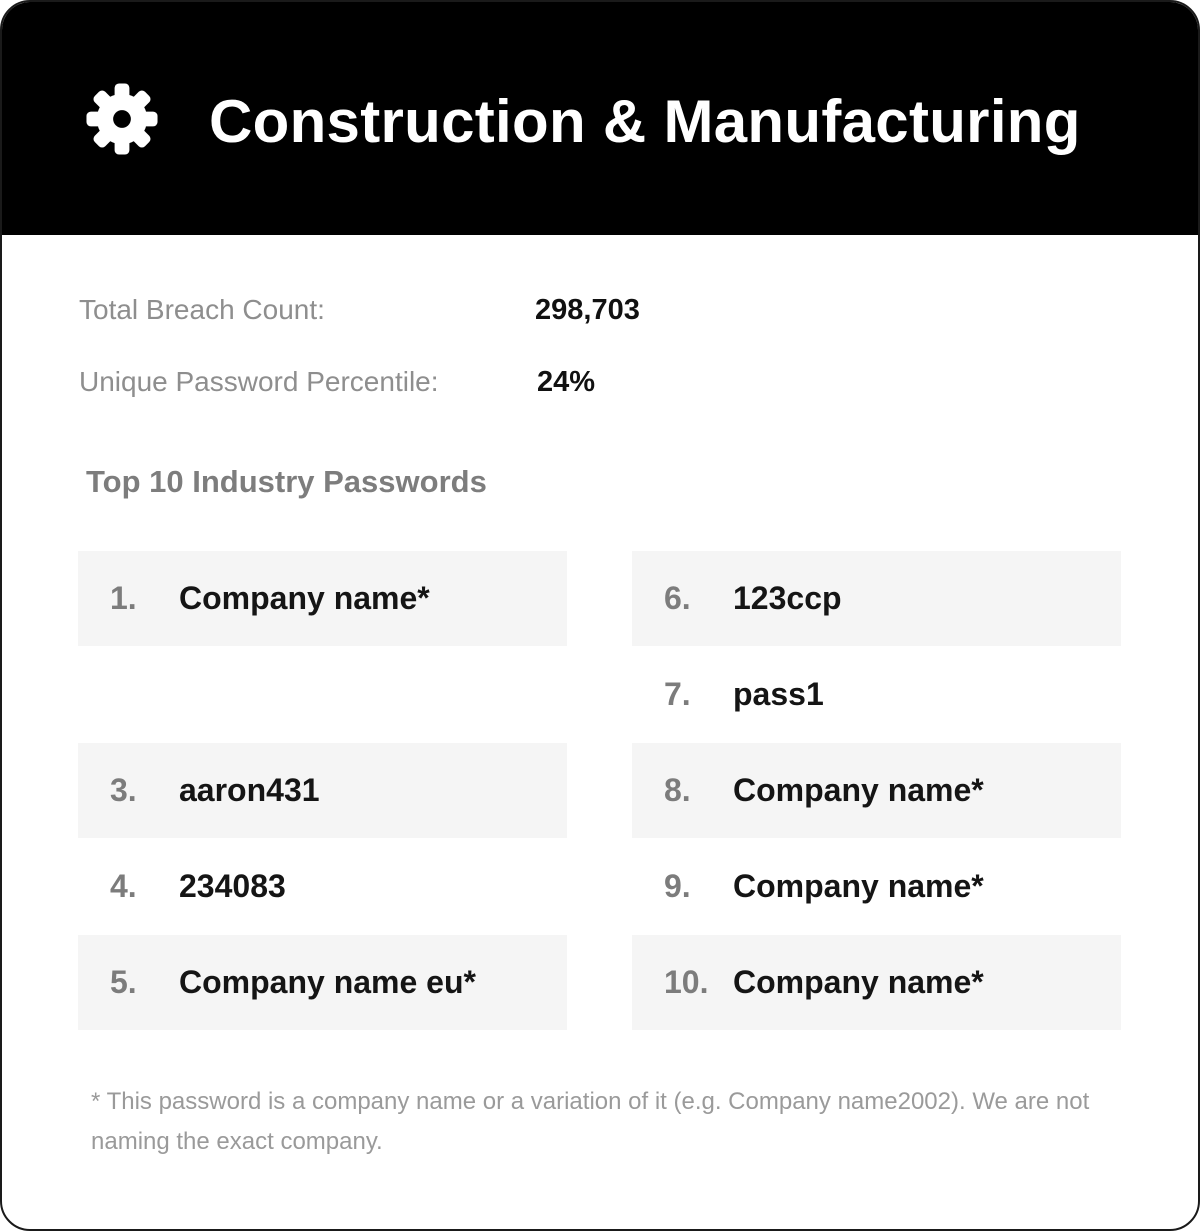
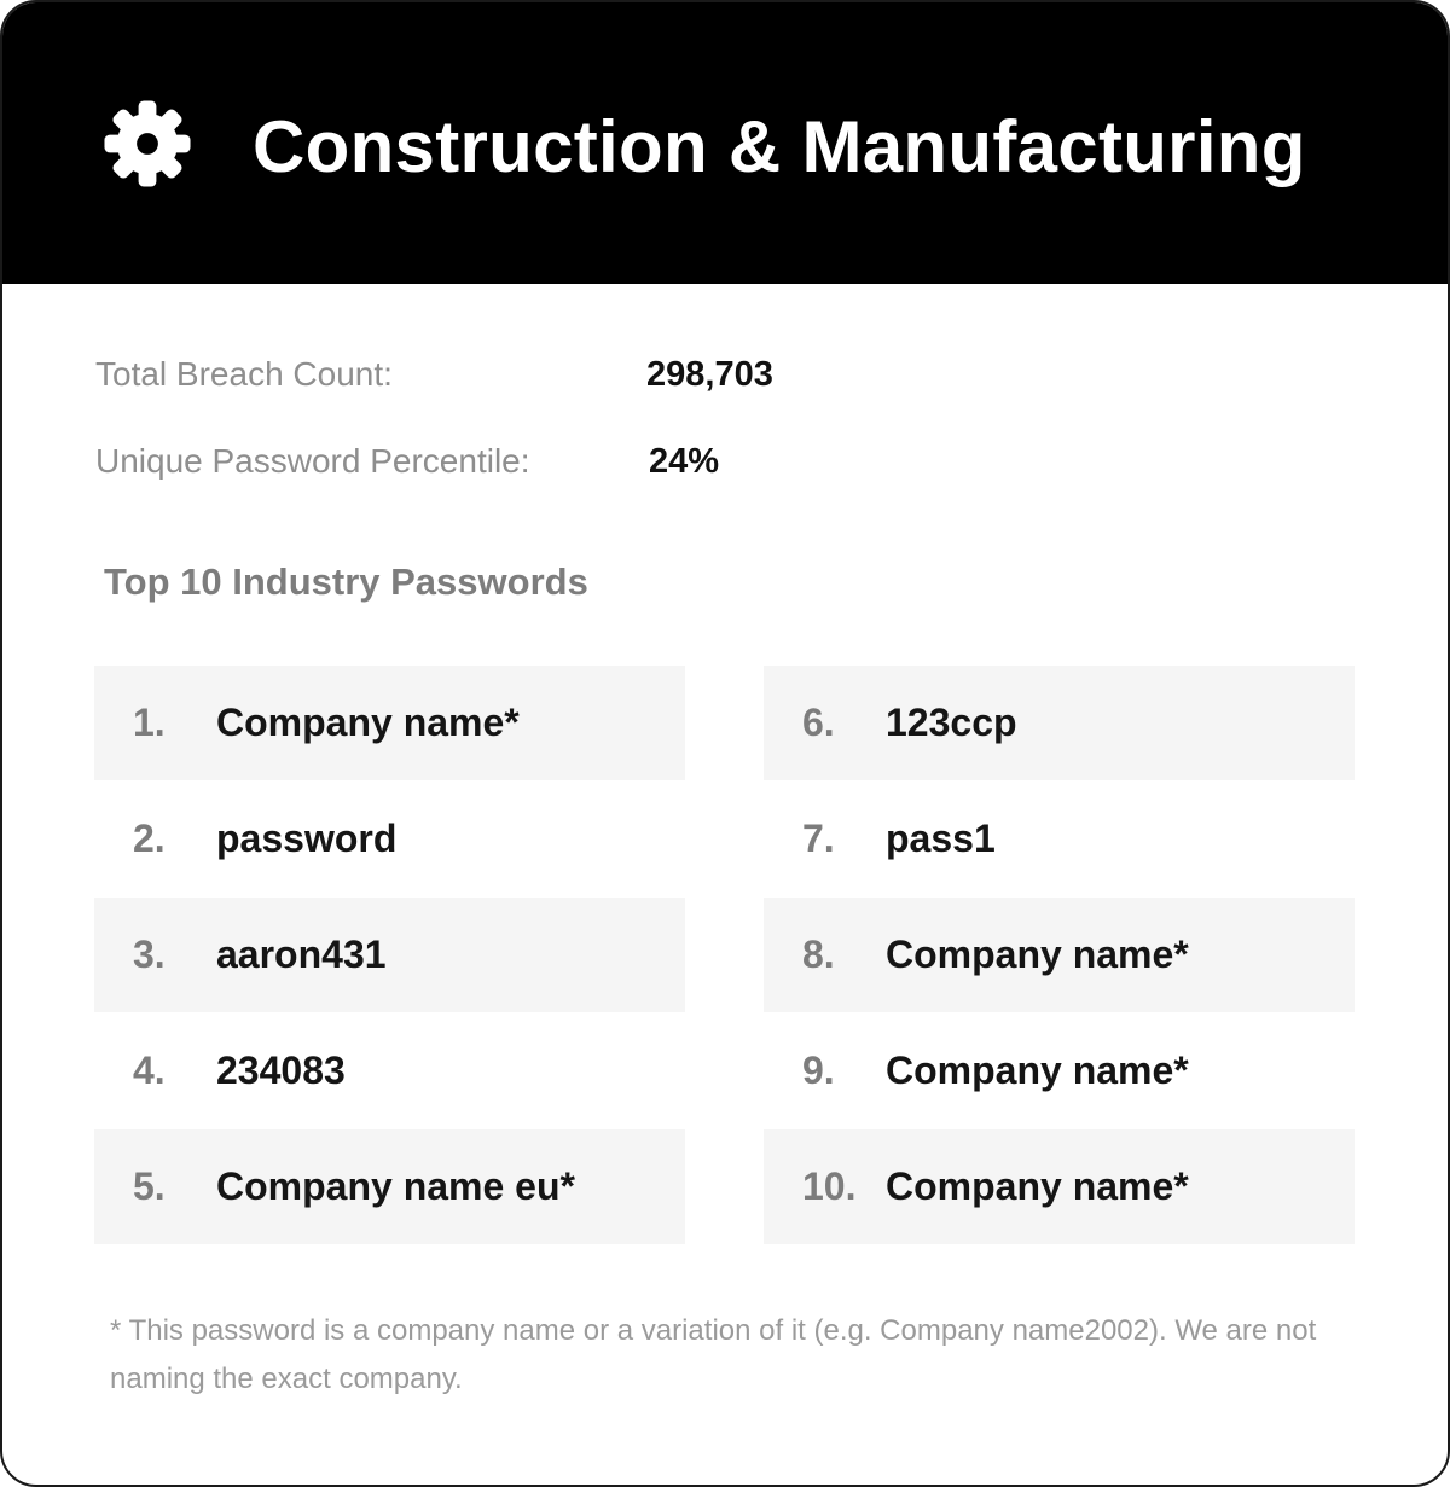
  Construction & Manufacturing
  Total Breach Count:
  298,703
  Unique Password Percentile:
  24%
  Top 10 Industry Passwords
  1.
  Company name*
+ 2.
+ password
  3.
  aaron431
  4.
  234083
  5.
  Company name eu*
  6.
  123ccp
  7.
  pass1
  8.
  Company name*
  9.
  Company name*
  10.
  Company name*
  * This password is a company name or a variation of it (e.g. Company name2002). We are not naming the exact company.
